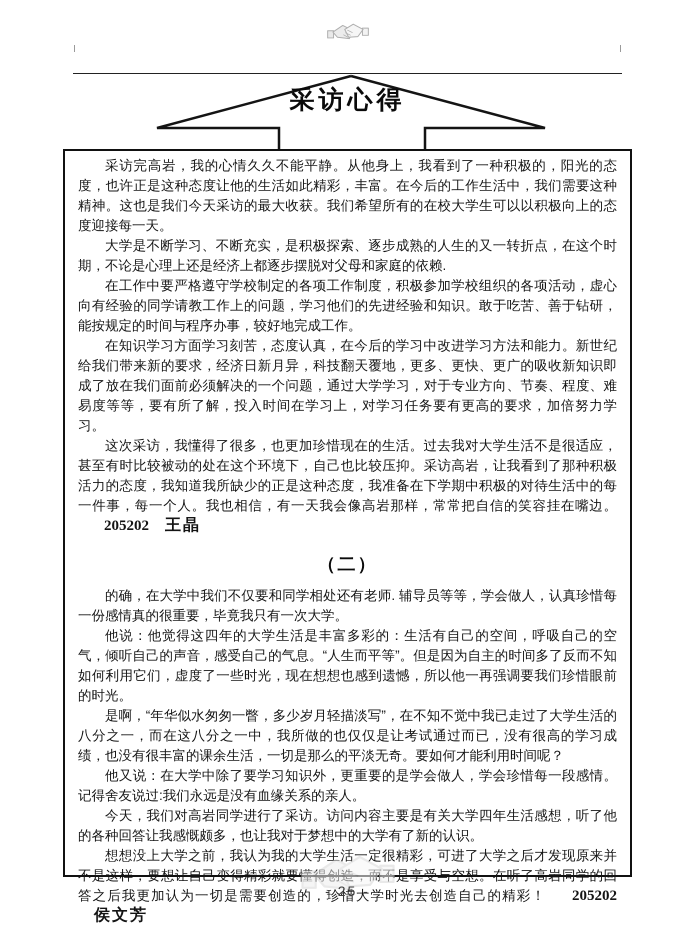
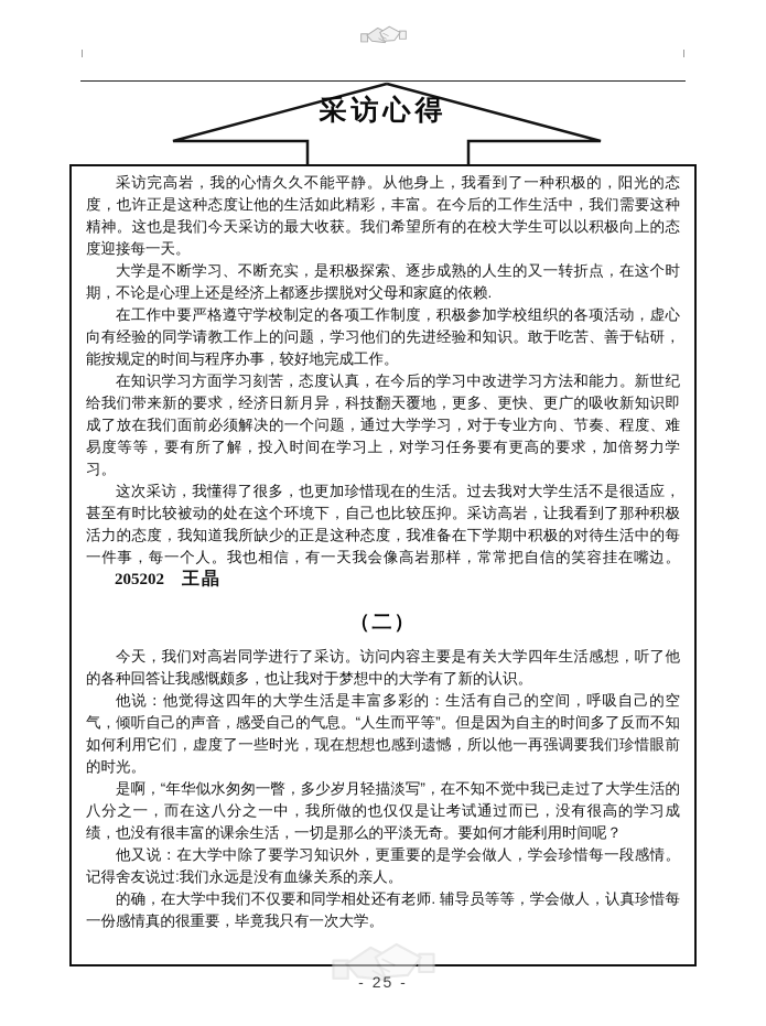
  采访心得
  采访完高岩，我的心情久久不能平静。从他身上，我看到了一种积极的，阳光的态度，也许正是这种态度让他的生活如此精彩，丰富。在今后的工作生活中，我们需要这种精神。这也是我们今天采访的最大收获。我们希望所有的在校大学生可以以积极向上的态度迎接每一天。
  大学是不断学习、不断充实，是积极探索、逐步成熟的人生的又一转折点，在这个时期，不论是心理上还是经济上都逐步摆脱对父母和家庭的依赖.
  在工作中要严格遵守学校制定的各项工作制度，积极参加学校组织的各项活动，虚心向有经验的同学请教工作上的问题，学习他们的先进经验和知识。敢于吃苦、善于钻研，能按规定的时间与程序办事，较好地完成工作。
  在知识学习方面学习刻苦，态度认真，在今后的学习中改进学习方法和能力。新世纪给我们带来新的要求，经济日新月异，科技翻天覆地，更多、更快、更广的吸收新知识即成了放在我们面前必须解决的一个问题，通过大学学习，对于专业方向、节奏、程度、难易度等等，要有所了解，投入时间在学习上，对学习任务要有更高的要求，加倍努力学习。
  这次采访，我懂得了很多，也更加珍惜现在的生活。过去我对大学生活不是很适应，甚至有时比较被动的处在这个环境下，自己也比较压抑。采访高岩，让我看到了那种积极活力的态度，我知道我所缺少的正是这种态度，我准备在下学期中积极的对待生活中的每一件事，每一个人。我也相信，有一天我会像高岩那样，常常把自信的笑容挂在嘴边。205202 王晶
  （二）
- 的确，在大学中我们不仅要和同学相处还有老师. 辅导员等等，学会做人，认真珍惜每一份感情真的很重要，毕竟我只有一次大学。
+ 今天，我们对高岩同学进行了采访。访问内容主要是有关大学四年生活感想，听了他的各种回答让我感慨颇多，也让我对于梦想中的大学有了新的认识。
  他说：他觉得这四年的大学生活是丰富多彩的：生活有自己的空间，呼吸自己的空气，倾听自己的声音，感受自己的气息。“人生而平等”。但是因为自主的时间多了反而不知如何利用它们，虚度了一些时光，现在想想也感到遗憾，所以他一再强调要我们珍惜眼前的时光。
  是啊，“年华似水匆匆一瞥，多少岁月轻描淡写”，在不知不觉中我已走过了大学生活的八分之一，而在这八分之一中，我所做的也仅仅是让考试通过而已，没有很高的学习成绩，也没有很丰富的课余生活，一切是那么的平淡无奇。要如何才能利用时间呢？
  他又说：在大学中除了要学习知识外，更重要的是学会做人，学会珍惜每一段感情。记得舍友说过:我们永远是没有血缘关系的亲人。
- 今天，我们对高岩同学进行了采访。访问内容主要是有关大学四年生活感想，听了他的各种回答让我感慨颇多，也让我对于梦想中的大学有了新的认识。
+ 的确，在大学中我们不仅要和同学相处还有老师. 辅导员等等，学会做人，认真珍惜每一份感情真的很重要，毕竟我只有一次大学。
- 想想没上大学之前，我认为我的大学生活一定很精彩，可进了大学之后才发现原来并不是这样，要想让自己变得精彩就要懂得创造，而不是享受与空想。在听了高岩同学的回答之后我更加认为一切是需要创造的，珍惜大学时光去创造自己的精彩！ 205202侯文芳
  - 25 -
